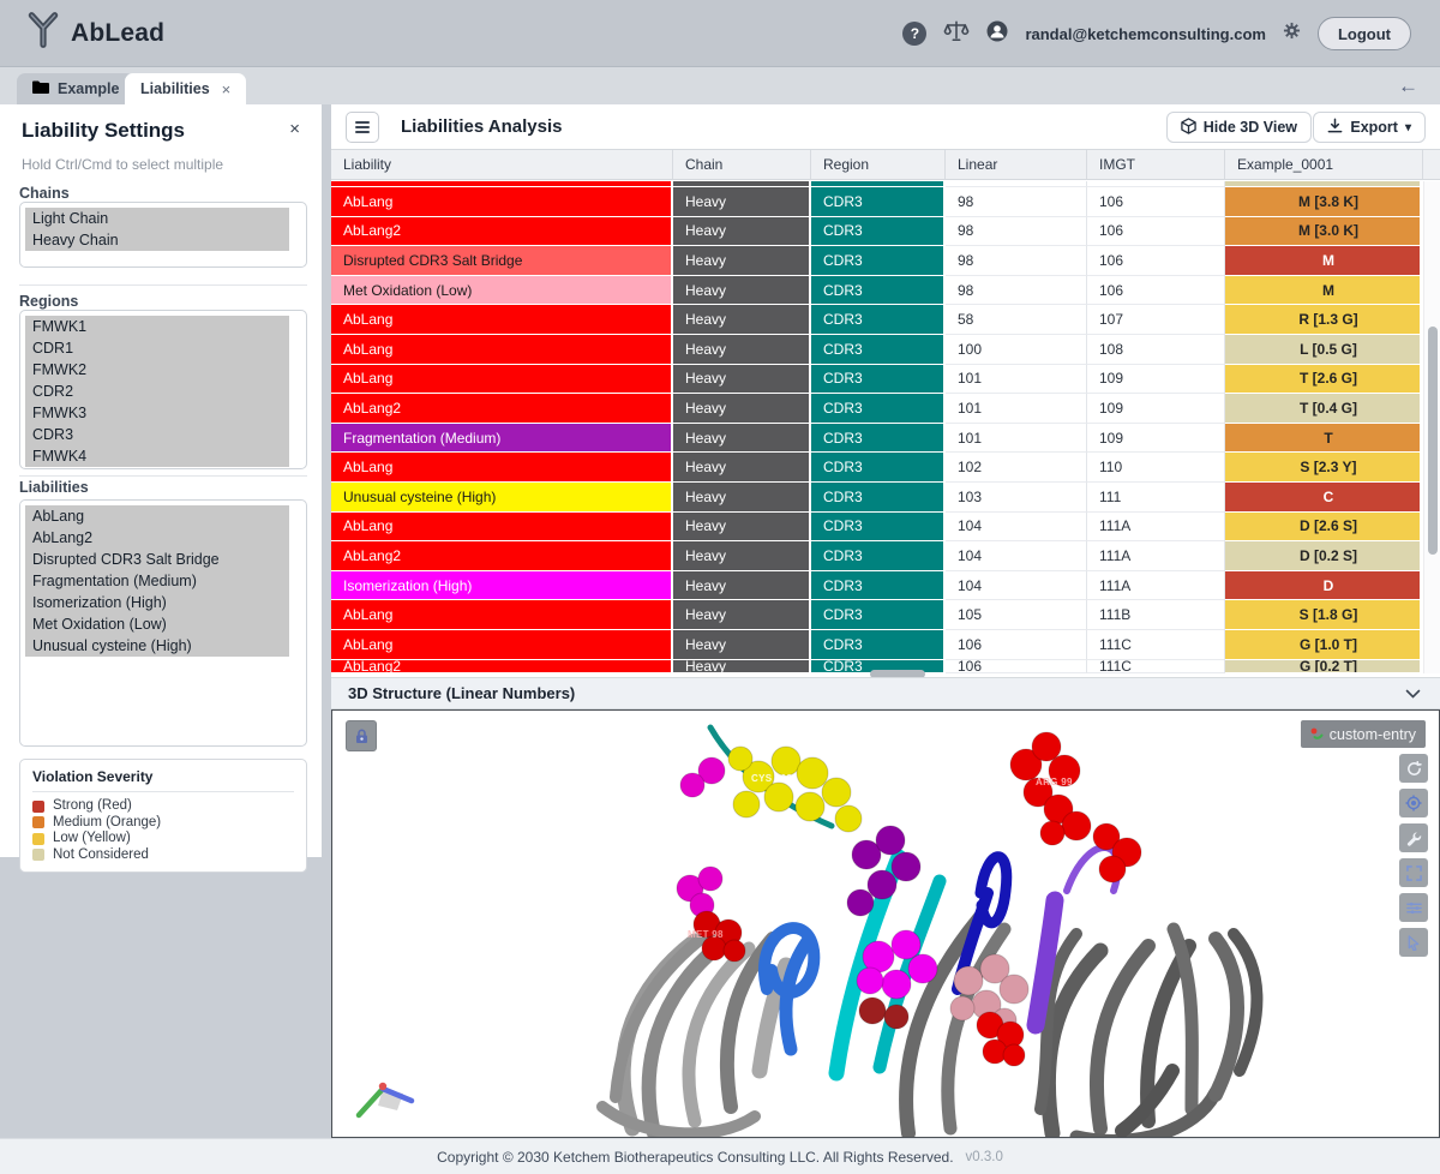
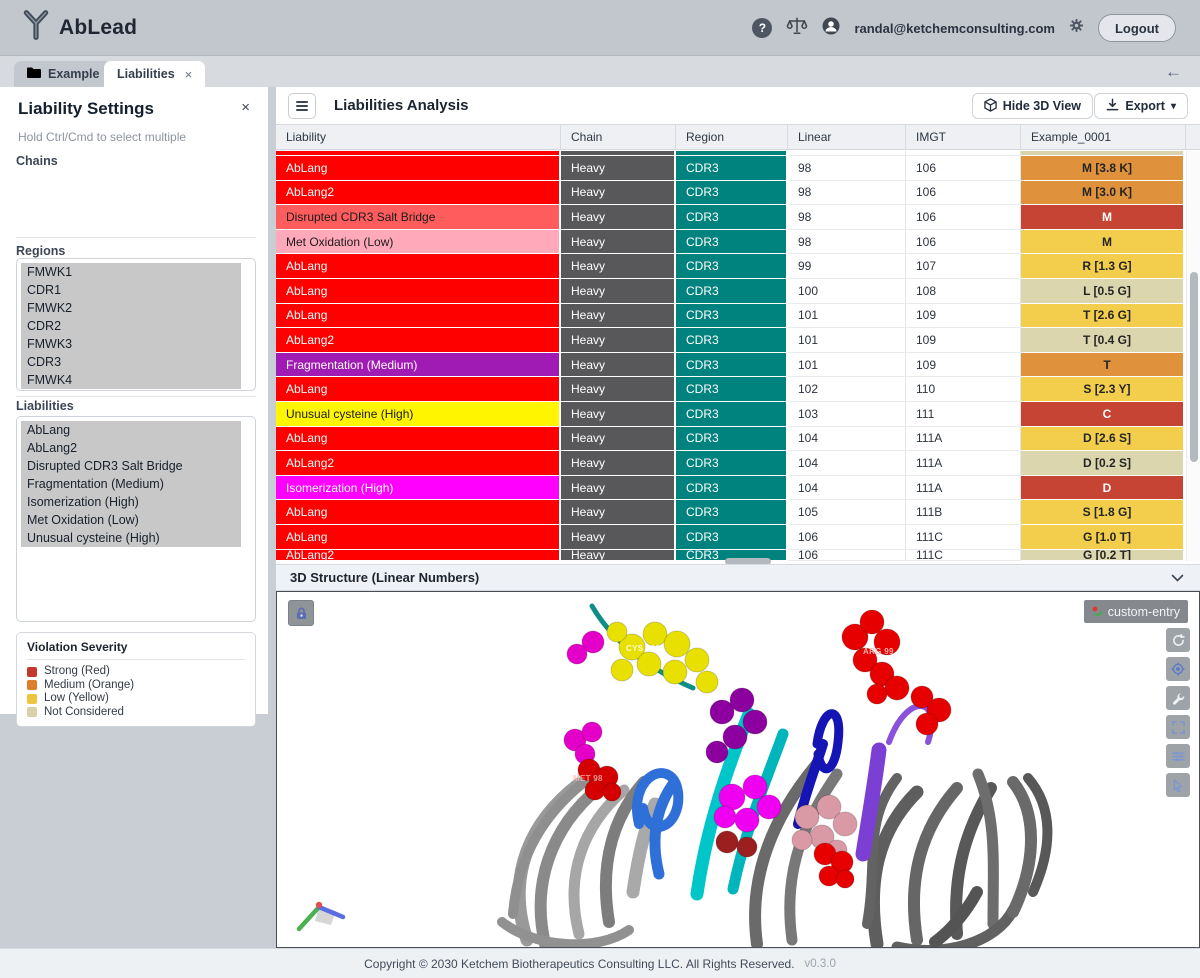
  AbLead
  ?
  randal@ketchemconsulting.com
  Logout
  Example
  Liabilities
  ×
  ←
  Liability Settings
  ×
  Hold Ctrl/Cmd to select multiple
  Chains
- Light Chain
- Heavy Chain
  Regions
  FMWK1
  CDR1
  FMWK2
  CDR2
  FMWK3
  CDR3
  FMWK4
  Liabilities
  AbLang
  AbLang2
  Disrupted CDR3 Salt Bridge
  Fragmentation (Medium)
  Isomerization (High)
  Met Oxidation (Low)
  Unusual cysteine (High)
  Violation Severity
  Strong (Red)
  Medium (Orange)
  Low (Yellow)
  Not Considered
  Liabilities Analysis
  Hide 3D View
  Export
  ▾
  Liability
  Chain
  Region
  Linear
  IMGT
  Example_0001
  AbLang
  Heavy
  CDR3
  98
  106
  M [3.8 K]
  AbLang2
  Heavy
  CDR3
  98
  106
  M [3.0 K]
  Disrupted CDR3 Salt Bridge
  Heavy
  CDR3
  98
  106
  M
  Met Oxidation (Low)
  Heavy
  CDR3
  98
  106
  M
  AbLang
  Heavy
  CDR3
- 58
+ 99
  107
  R [1.3 G]
  AbLang
  Heavy
  CDR3
  100
  108
  L [0.5 G]
  AbLang
  Heavy
  CDR3
  101
  109
  T [2.6 G]
  AbLang2
  Heavy
  CDR3
  101
  109
  T [0.4 G]
  Fragmentation (Medium)
  Heavy
  CDR3
  101
  109
  T
  AbLang
  Heavy
  CDR3
  102
  110
  S [2.3 Y]
  Unusual cysteine (High)
  Heavy
  CDR3
  103
  111
  C
  AbLang
  Heavy
  CDR3
  104
  111A
  D [2.6 S]
  AbLang2
  Heavy
  CDR3
  104
  111A
  D [0.2 S]
  Isomerization (High)
  Heavy
  CDR3
  104
  111A
  D
  AbLang
  Heavy
  CDR3
  105
  111B
  S [1.8 G]
  AbLang
  Heavy
  CDR3
  106
  111C
  G [1.0 T]
  AbLang2
  Heavy
  CDR3
  106
  111C
  G [0.2 T]
  3D Structure (Linear Numbers)
  CYS 103
  ARG 99
  MET 98
  custom-entry
  Copyright © 2030 Ketchem Biotherapeutics Consulting LLC. All Rights Reserved.
  v0.3.0
